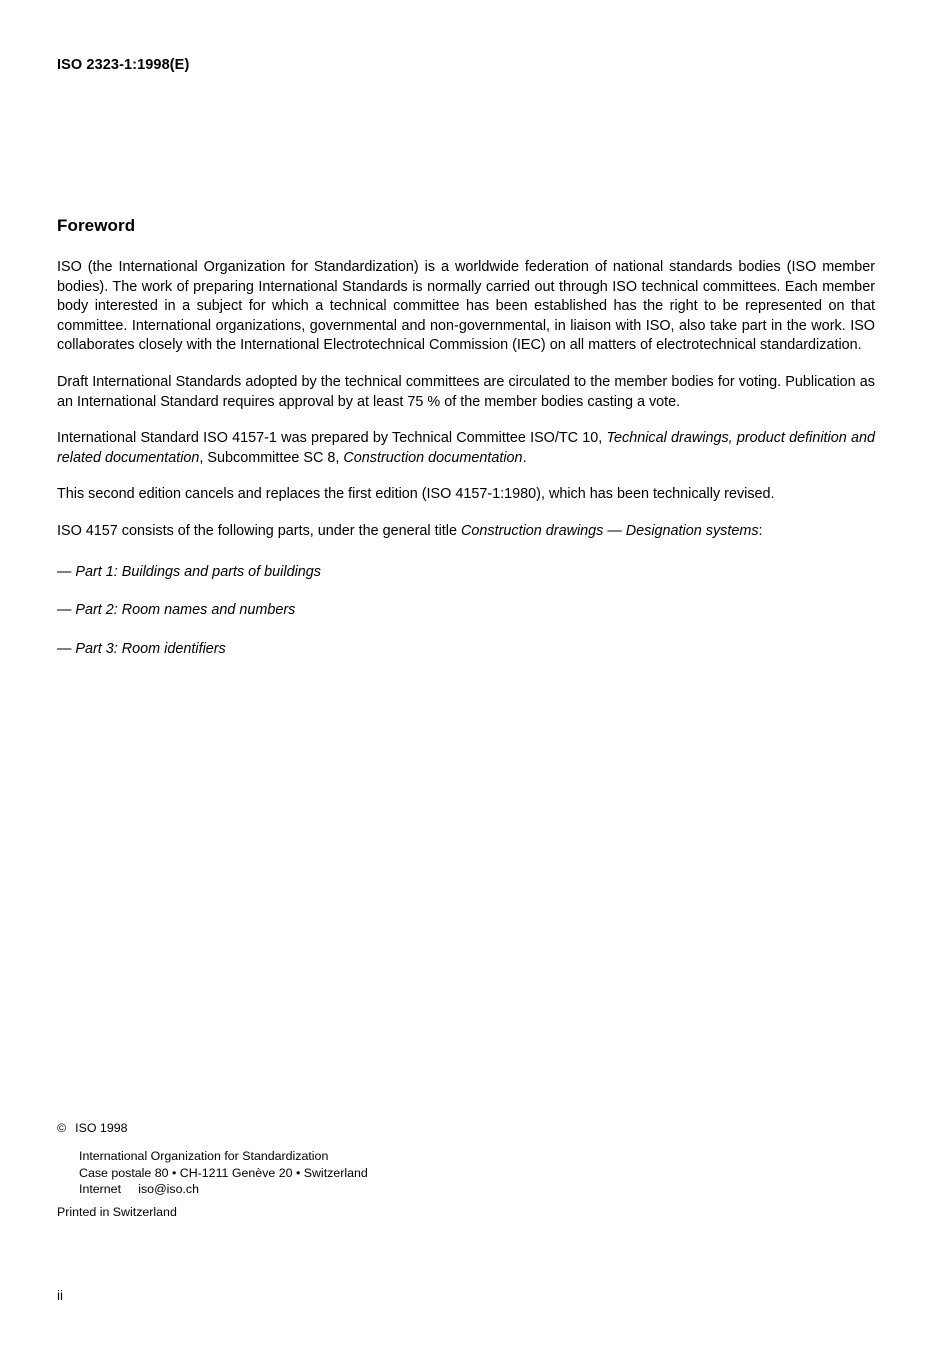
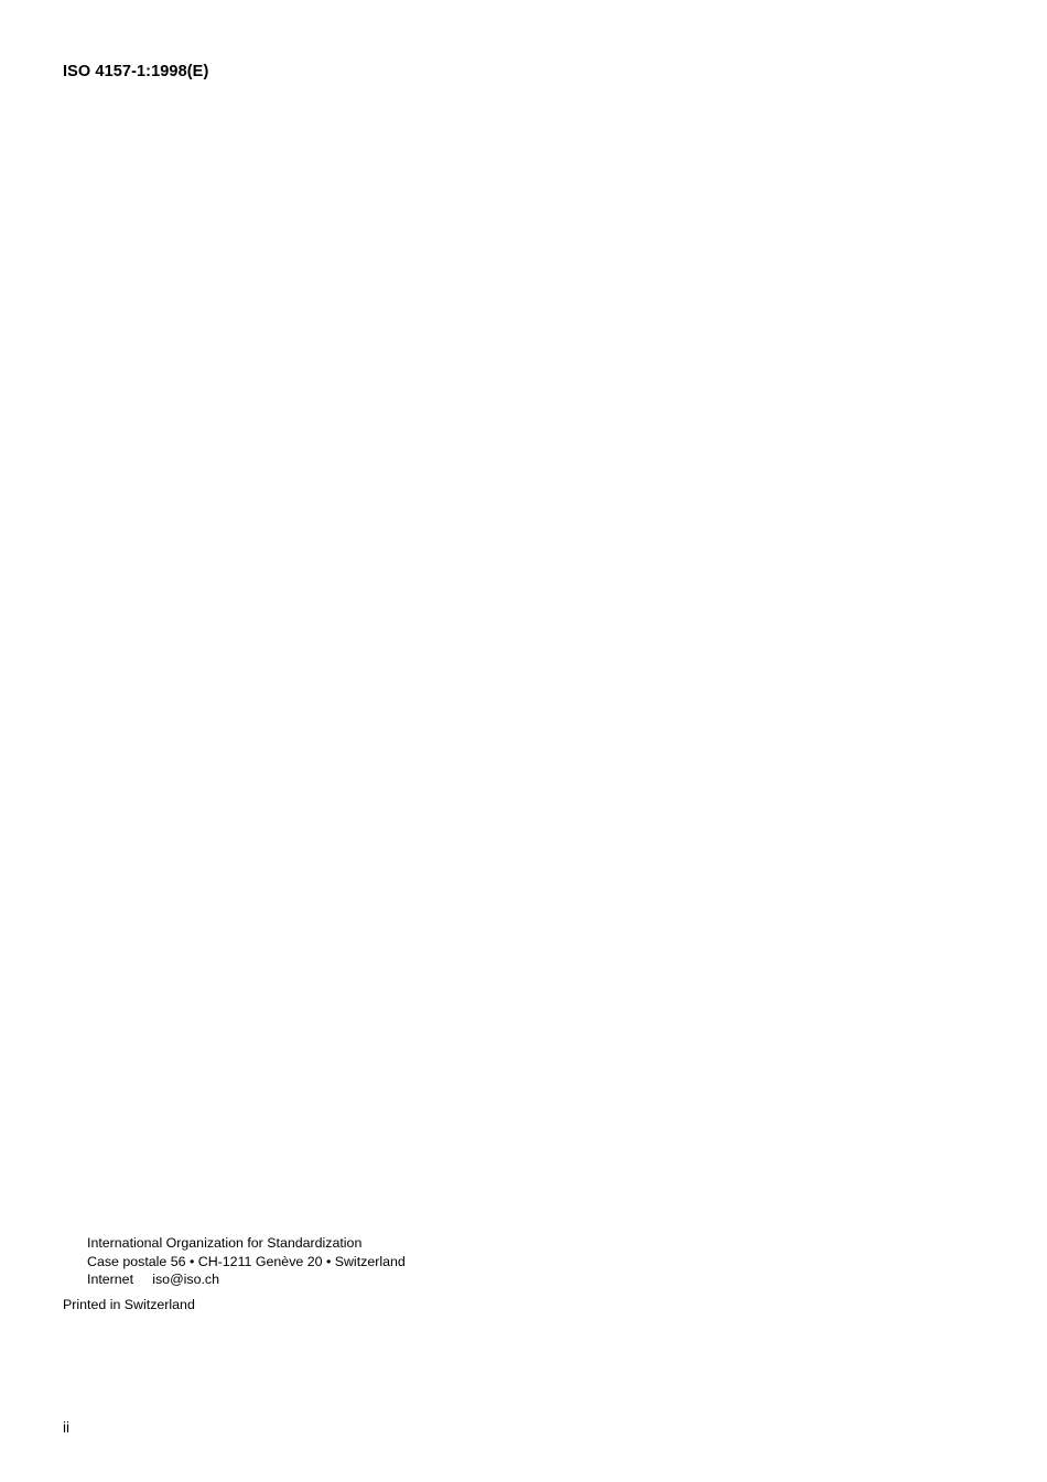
- ISO 2323-1:1998(E)
+ ISO 4157-1:1998(E)
- Foreword
- ISO (the International Organization for Standardization) is a worldwide federation of national standards bodies (ISO member bodies). The work of preparing International Standards is normally carried out through ISO technical committees. Each member body interested in a subject for which a technical committee has been established has the right to be represented on that committee. International organizations, governmental and non-governmental, in liaison with ISO, also take part in the work. ISO collaborates closely with the International Electrotechnical Commission (IEC) on all matters of electrotechnical standardization.
- Draft International Standards adopted by the technical committees are circulated to the member bodies for voting. Publication as an International Standard requires approval by at least 75 % of the member bodies casting a vote.
- International Standard ISO 4157-1 was prepared by Technical Committee ISO/TC 10, Technical drawings, product definition and related documentation, Subcommittee SC 8, Construction documentation.
- This second edition cancels and replaces the first edition (ISO 4157-1:1980), which has been technically revised.
- ISO 4157 consists of the following parts, under the general title Construction drawings — Designation systems:
- — Part 1: Buildings and parts of buildings
- — Part 2: Room names and numbers
- — Part 3: Room identifiers
- © ISO 1998
  International Organization for Standardization
- Case postale 80 • CH-1211 Genève 20 • Switzerland
+ Case postale 56 • CH-1211 Genève 20 • Switzerland
  Internet iso@iso.ch
  Printed in Switzerland
  ii
